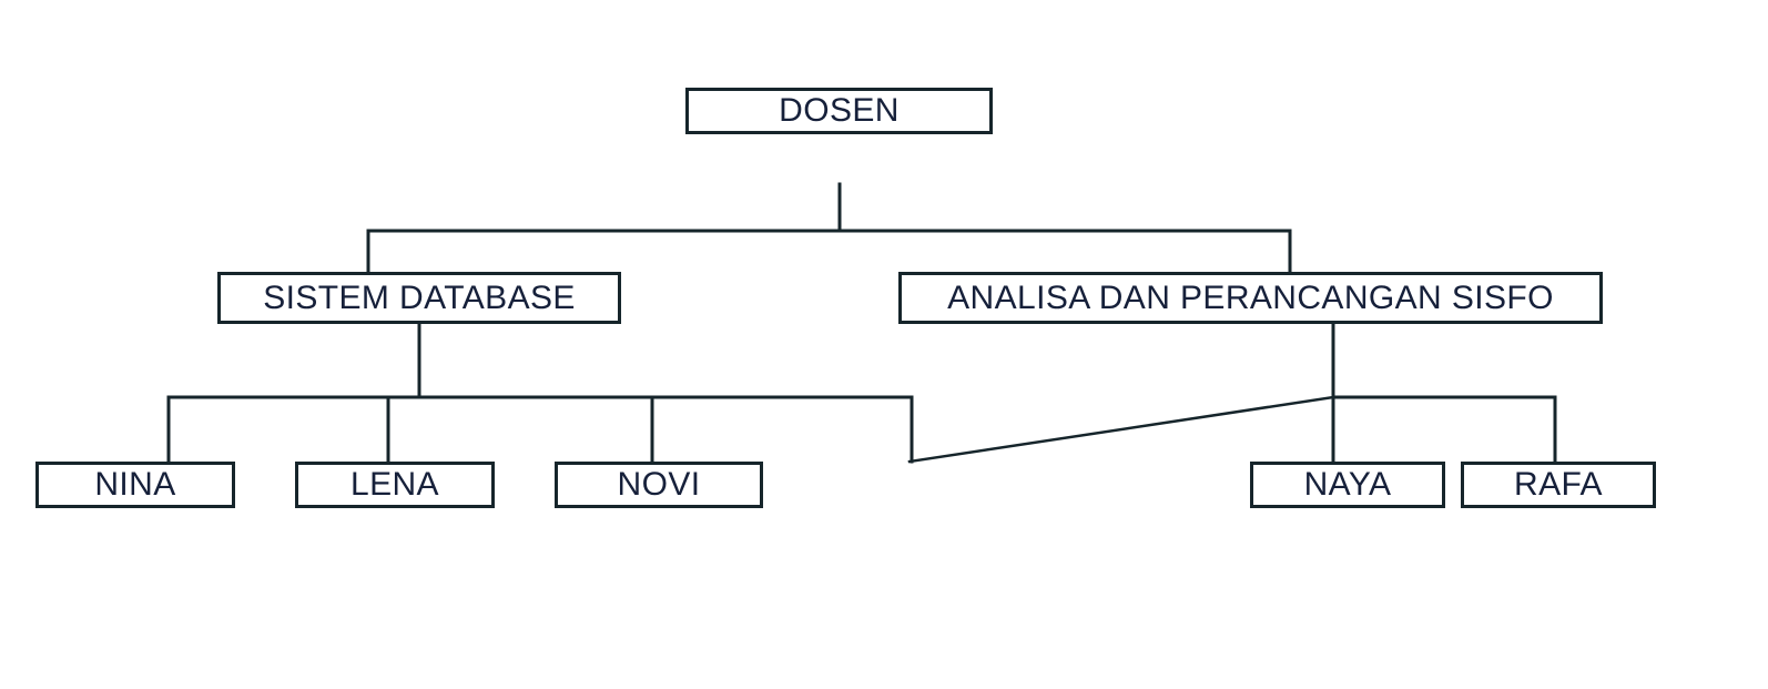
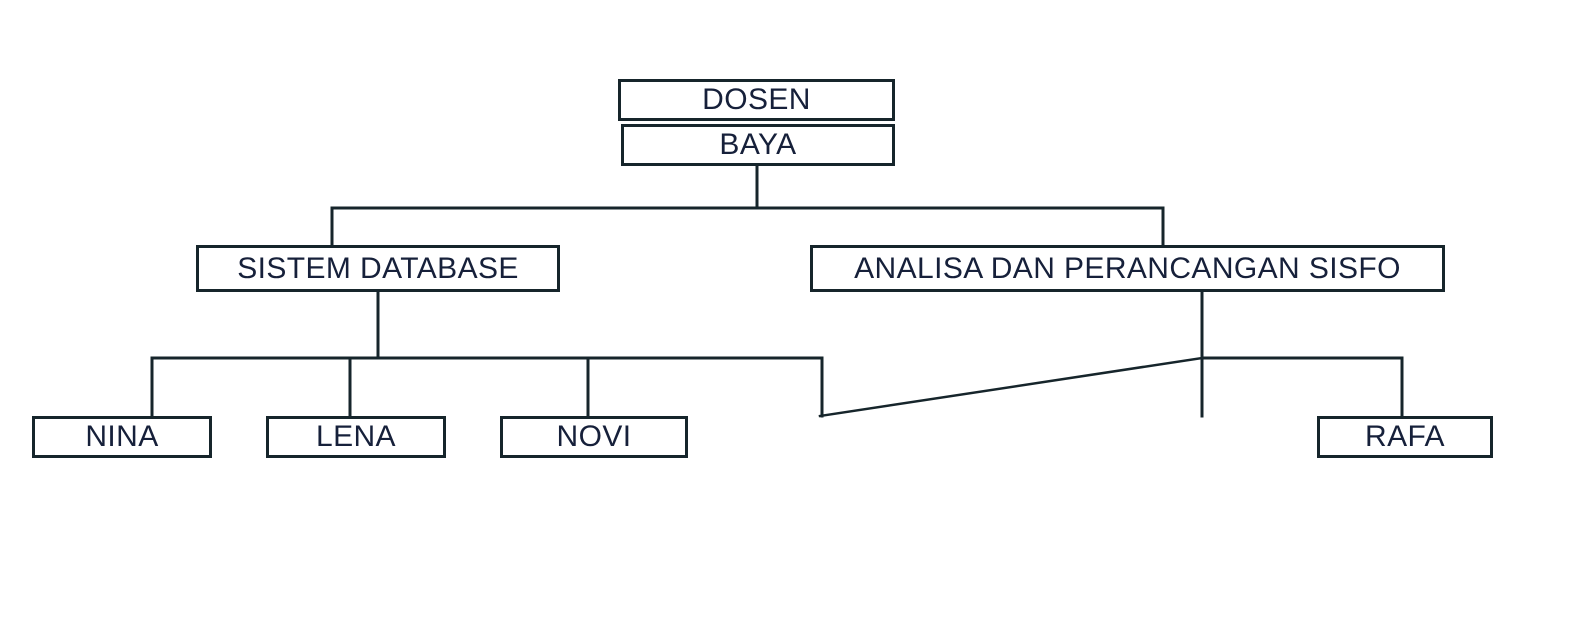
  DOSEN
+ BAYA
  SISTEM DATABASE
  ANALISA DAN PERANCANGAN SISFO
  NINA
  LENA
  NOVI
- NAYA
  RAFA
